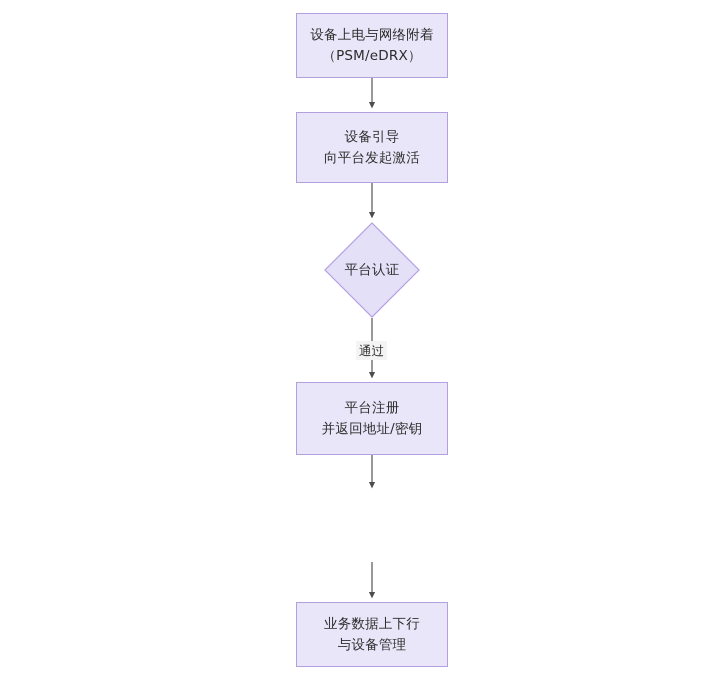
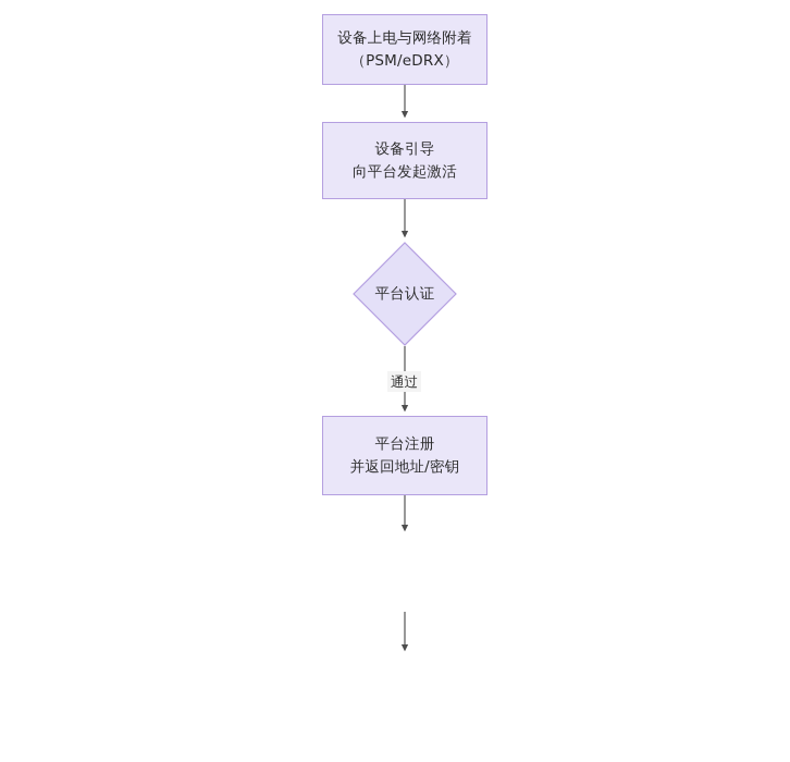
  设备上电与网络附着
  （PSM/eDRX）
  设备引导
  向平台发起激活
  平台认证
  通过
  平台注册
  并返回地址/密钥
- 业务数据上下行
- 与设备管理
